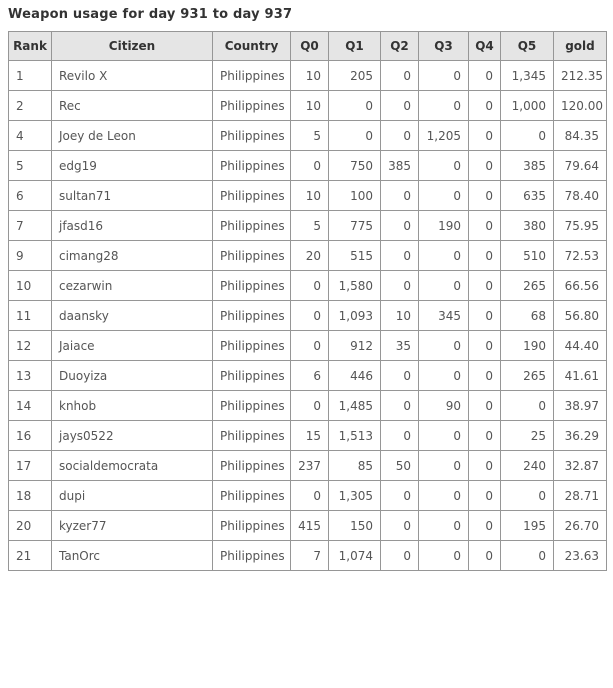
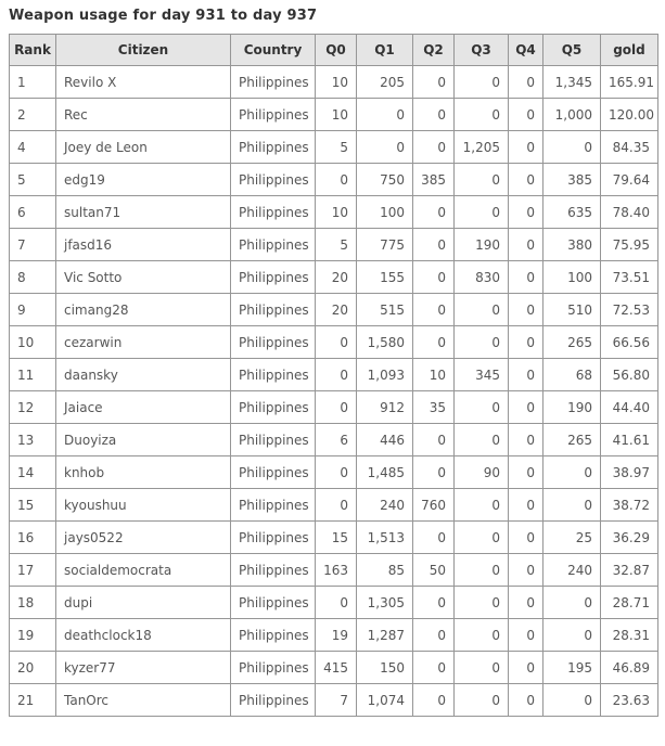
  Weapon usage for day 931 to day 937
  Rank	Citizen	Country	Q0	Q1	Q2	Q3	Q4	Q5	gold
- 1	Revilo X	Philippines	10	205	0	0	0	1,345	212.35
+ 1	Revilo X	Philippines	10	205	0	0	0	1,345	165.91
  2	Rec	Philippines	10	0	0	0	0	1,000	120.00
  4	Joey de Leon	Philippines	5	0	0	1,205	0	0	84.35
  5	edg19	Philippines	0	750	385	0	0	385	79.64
  6	sultan71	Philippines	10	100	0	0	0	635	78.40
  7	jfasd16	Philippines	5	775	0	190	0	380	75.95
+ 8	Vic Sotto	Philippines	20	155	0	830	0	100	73.51
  9	cimang28	Philippines	20	515	0	0	0	510	72.53
  10	cezarwin	Philippines	0	1,580	0	0	0	265	66.56
  11	daansky	Philippines	0	1,093	10	345	0	68	56.80
  12	Jaiace	Philippines	0	912	35	0	0	190	44.40
  13	Duoyiza	Philippines	6	446	0	0	0	265	41.61
  14	knhob	Philippines	0	1,485	0	90	0	0	38.97
+ 15	kyoushuu	Philippines	0	240	760	0	0	0	38.72
  16	jays0522	Philippines	15	1,513	0	0	0	25	36.29
- 17	socialdemocrata	Philippines	237	85	50	0	0	240	32.87
+ 17	socialdemocrata	Philippines	163	85	50	0	0	240	32.87
  18	dupi	Philippines	0	1,305	0	0	0	0	28.71
+ 19	deathclock18	Philippines	19	1,287	0	0	0	0	28.31
- 20	kyzer77	Philippines	415	150	0	0	0	195	26.70
+ 20	kyzer77	Philippines	415	150	0	0	0	195	46.89
  21	TanOrc	Philippines	7	1,074	0	0	0	0	23.63
